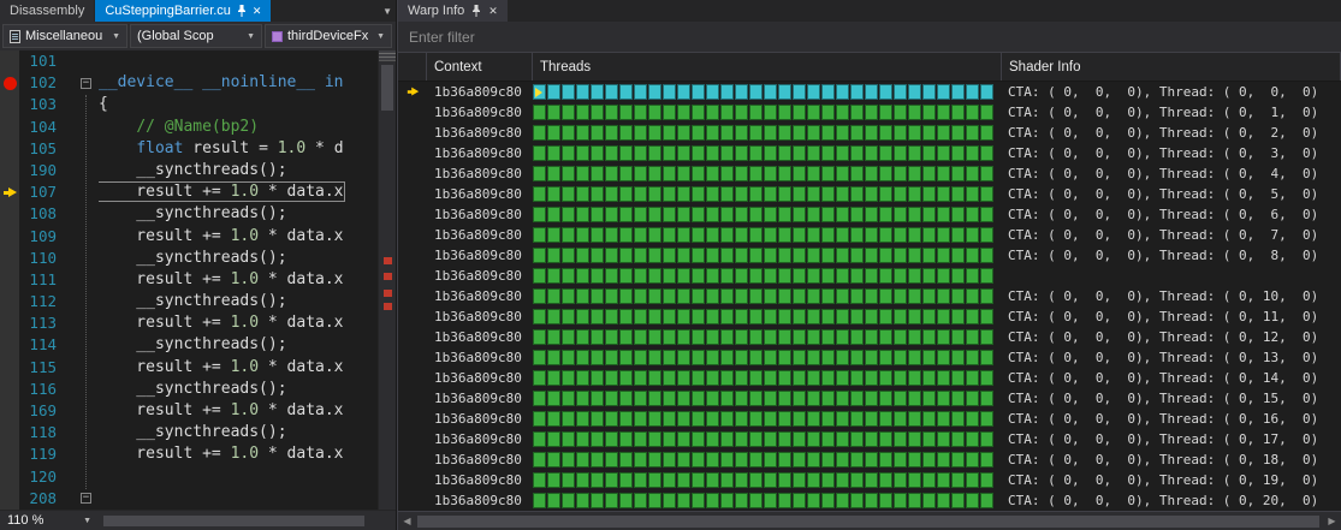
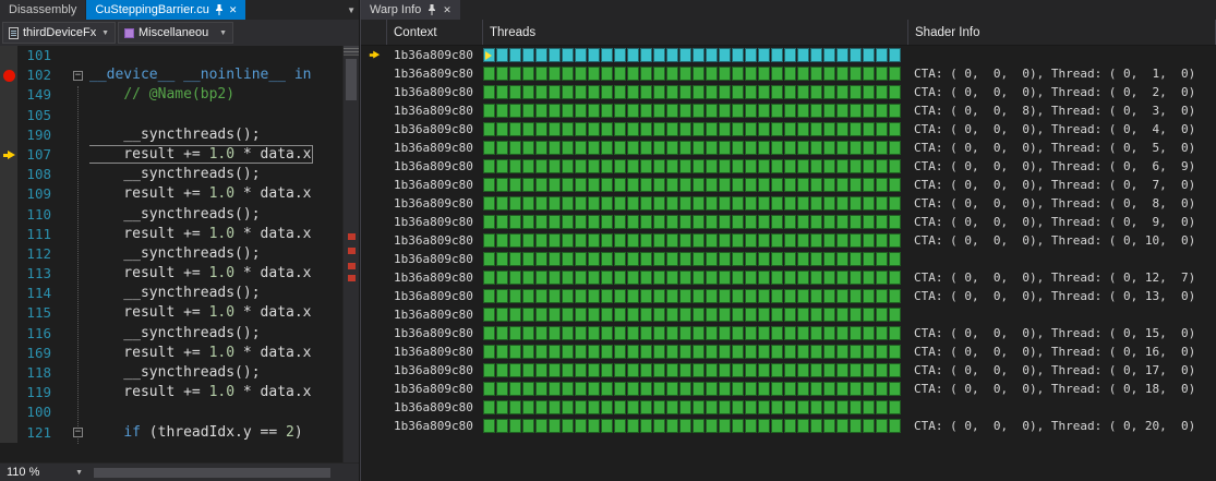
  Disassembly
  CuSteppingBarrier.cu
  ✕
  ▼
- Miscellaneou
+ thirdDeviceFx
- (Global Scop
- thirdDeviceFx
+ Miscellaneou
  101
  102
  −
  __device__ __noinline__ in
- 103
- {
- 104
+ 149
  // @Name(bp2)
  105
- float result = 1.0 * d
  190
  __syncthreads();
  107
  result += 1.0 * data.x
  108
  __syncthreads();
  109
  result += 1.0 * data.x
  110
  __syncthreads();
  111
  result += 1.0 * data.x
  112
  __syncthreads();
  113
  result += 1.0 * data.x
  114
  __syncthreads();
  115
  result += 1.0 * data.x
  116
  __syncthreads();
  169
  result += 1.0 * data.x
  118
  __syncthreads();
  119
  result += 1.0 * data.x
- 120
+ 100
- 208
+ 121
  −
+ if (threadIdx.y == 2)
  110 %
  Warp Info
  ✕
- Enter filter
  Context
  Threads
  Shader Info
  1b36a809c80
- CTA: ( 0, 0, 0), Thread: ( 0, 0, 0)
  1b36a809c80
  CTA: ( 0, 0, 0), Thread: ( 0, 1, 0)
  1b36a809c80
  CTA: ( 0, 0, 0), Thread: ( 0, 2, 0)
  1b36a809c80
- CTA: ( 0, 0, 0), Thread: ( 0, 3, 0)
+ CTA: ( 0, 0, 8), Thread: ( 0, 3, 0)
  1b36a809c80
  CTA: ( 0, 0, 0), Thread: ( 0, 4, 0)
  1b36a809c80
  CTA: ( 0, 0, 0), Thread: ( 0, 5, 0)
  1b36a809c80
- CTA: ( 0, 0, 0), Thread: ( 0, 6, 0)
+ CTA: ( 0, 0, 0), Thread: ( 0, 6, 9)
  1b36a809c80
  CTA: ( 0, 0, 0), Thread: ( 0, 7, 0)
  1b36a809c80
  CTA: ( 0, 0, 0), Thread: ( 0, 8, 0)
  1b36a809c80
+ CTA: ( 0, 0, 0), Thread: ( 0, 9, 0)
  1b36a809c80
  CTA: ( 0, 0, 0), Thread: ( 0, 10, 0)
  1b36a809c80
- CTA: ( 0, 0, 0), Thread: ( 0, 11, 0)
  1b36a809c80
- CTA: ( 0, 0, 0), Thread: ( 0, 12, 0)
+ CTA: ( 0, 0, 0), Thread: ( 0, 12, 7)
  1b36a809c80
  CTA: ( 0, 0, 0), Thread: ( 0, 13, 0)
  1b36a809c80
- CTA: ( 0, 0, 0), Thread: ( 0, 14, 0)
  1b36a809c80
  CTA: ( 0, 0, 0), Thread: ( 0, 15, 0)
  1b36a809c80
  CTA: ( 0, 0, 0), Thread: ( 0, 16, 0)
  1b36a809c80
  CTA: ( 0, 0, 0), Thread: ( 0, 17, 0)
  1b36a809c80
  CTA: ( 0, 0, 0), Thread: ( 0, 18, 0)
  1b36a809c80
- CTA: ( 0, 0, 0), Thread: ( 0, 19, 0)
  1b36a809c80
  CTA: ( 0, 0, 0), Thread: ( 0, 20, 0)
- ◀
- ▶
